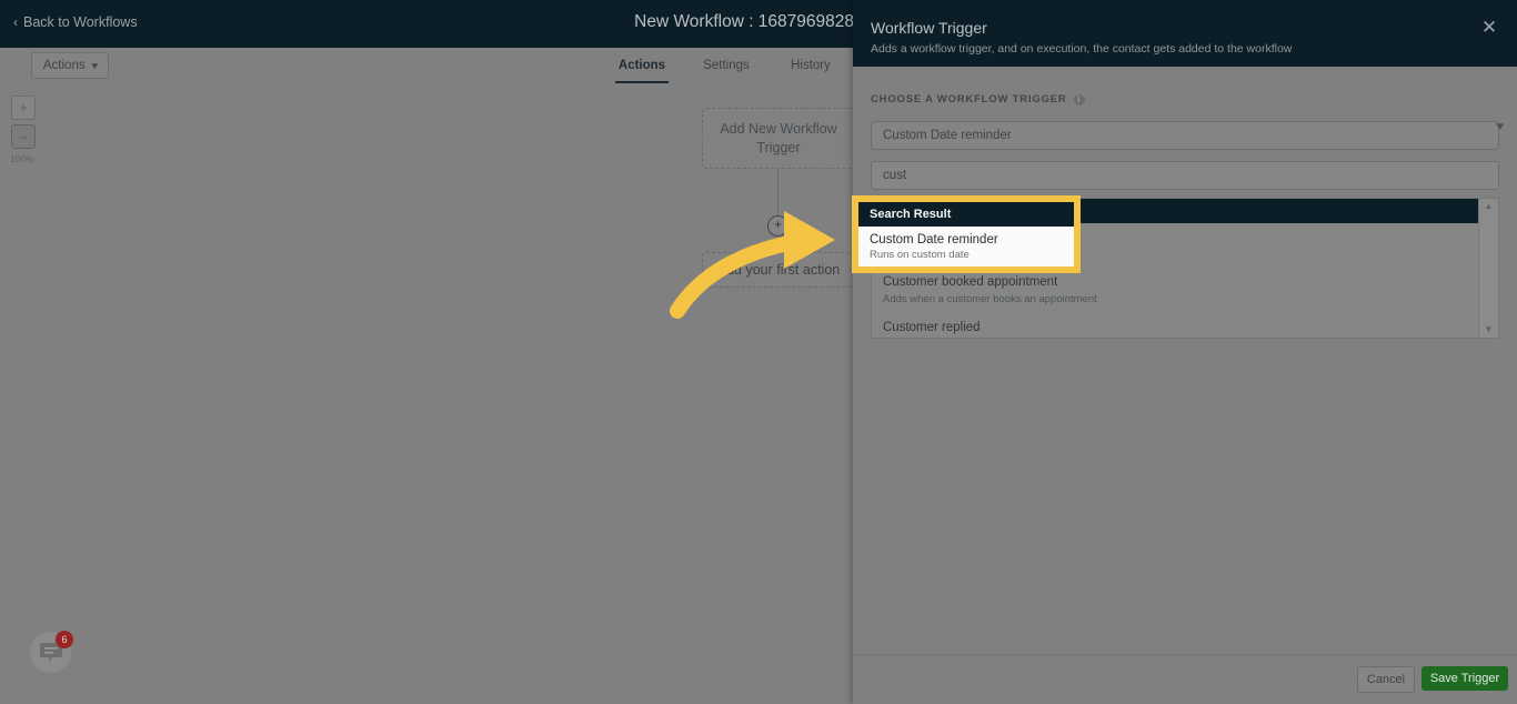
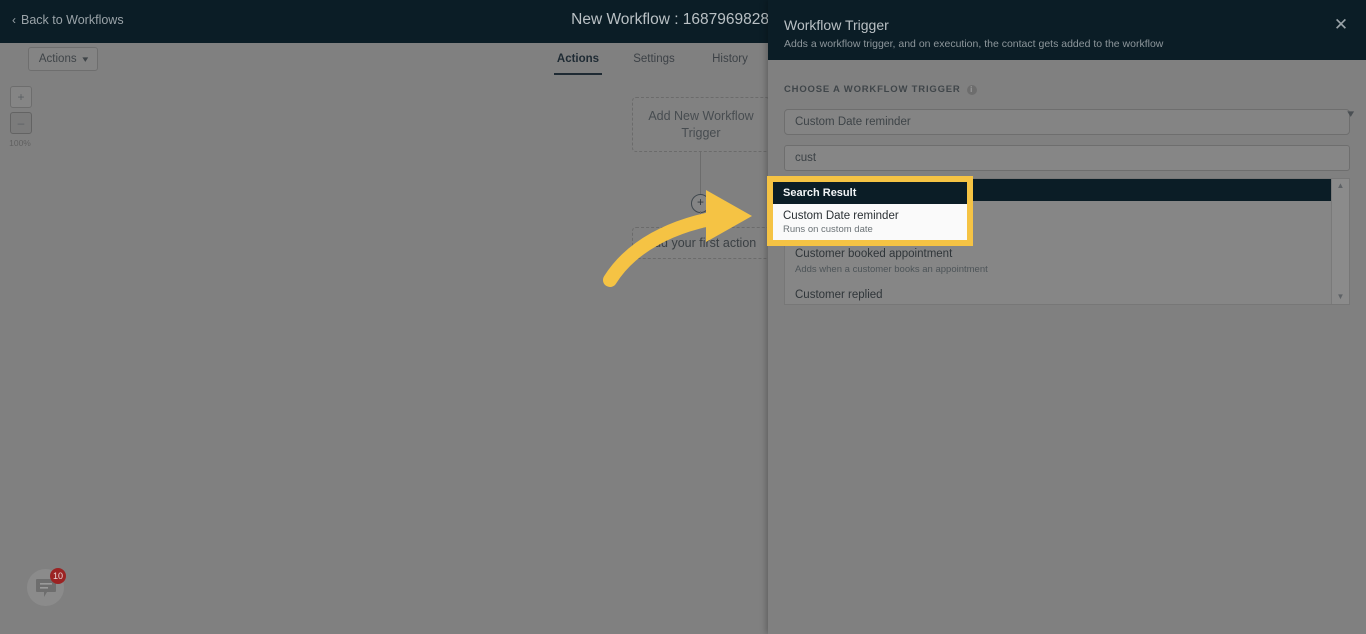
  ‹
  Back to Workflows
  New Workflow : 1687969828
  Actions
  ▾
  Actions
  Settings
  History
  +
  100%
  Add New Workflow Trigger
  +
  d your first action
- 6
+ 10
  Workflow Trigger
  Adds a workflow trigger, and on execution, the contact gets added to the workflow
  ✕
  CHOOSE A WORKFLOW TRIGGER
  i
  Custom Date reminder
  ▾
  cust
  Customer booked appointment
  Adds when a customer books an appointment
  Customer replied
  ▲
  ▼
- Cancel
- Save Trigger
  Search Result
  Custom Date reminder
  Runs on custom date
